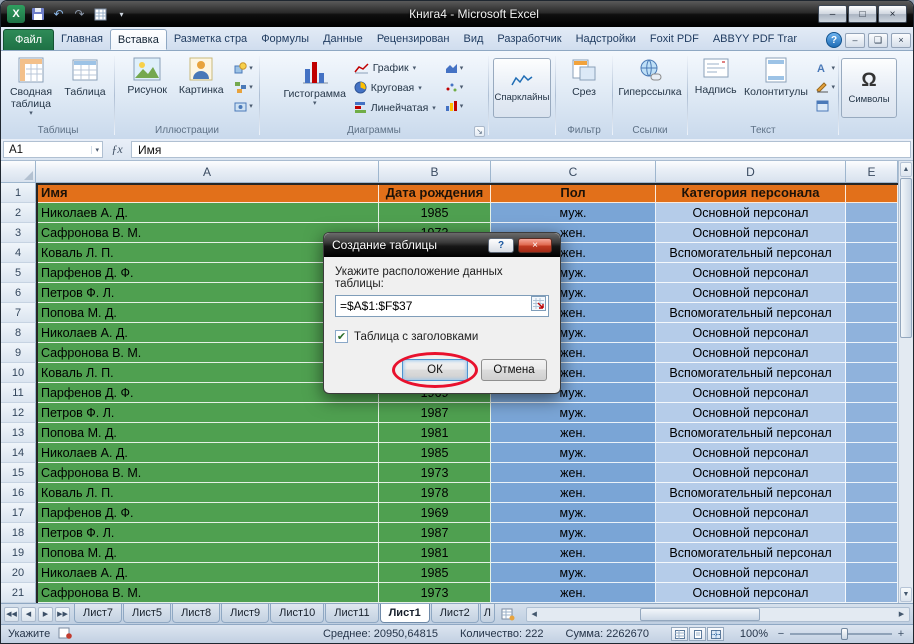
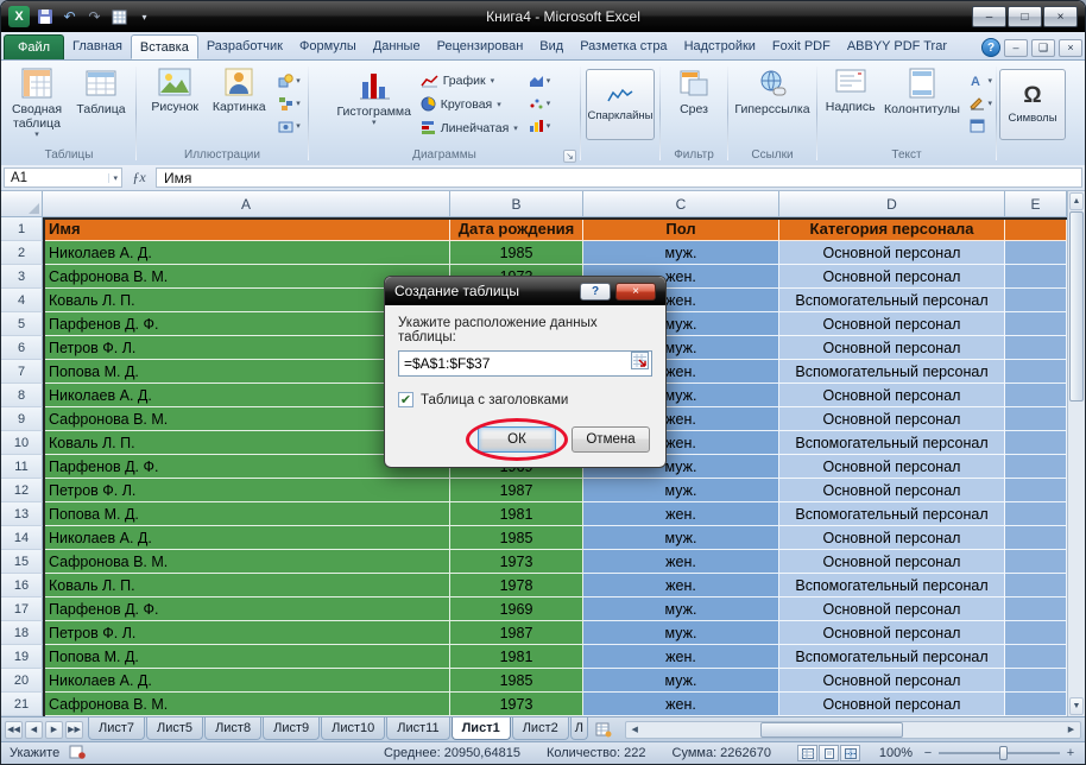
  X
  ↶
  ↷
  ▾
  Книга4 - Microsoft Excel
  –
  □
  ×
  Файл
  Главная
  Вставка
- Разметка стра
+ Разработчик
  Формулы
  Данные
  Рецензирован
  Вид
- Разработчик
+ Разметка стра
  Надстройки
  Foxit PDF
  ABBYY PDF Trar
  ?
  –
  ❑
  ×
  Сводная таблица
  Таблица
  Таблицы
  Рисунок
  Картинка
  Иллюстрации
  Гистограмма
  График
  Круговая
  Линейчатая
  Диаграммы
  ↘
  Спарклайны
  Срез
  Фильтр
  Гиперссылка
  Ссылки
  Надпись
  Колонтитулы
  А
  Текст
  Ω
  Символы
  A1
  ƒx
  Имя
  A
  B
  C
  D
  E
  1
  Имя
  Дата рождения
  Пол
  Категория персонала
  2
  Николаев А. Д.
  1985
  муж.
  Основной персонал
  3
  Сафронова В. М.
  жен.
  Основной персонал
  4
  Коваль Л. П.
  жен.
  Вспомогательный персонал
  5
  Парфенов Д. Ф.
  муж.
  Основной персонал
  6
  Петров Ф. Л.
  муж.
  Основной персонал
  7
  Попова М. Д.
  жен.
  Вспомогательный персонал
  8
  Николаев А. Д.
  муж.
  Основной персонал
  9
  Сафронова В. М.
  жен.
  Основной персонал
  10
  Коваль Л. П.
  жен.
  Вспомогательный персонал
  11
  Парфенов Д. Ф.
  муж.
  Основной персонал
  12
  Петров Ф. Л.
  1987
  муж.
  Основной персонал
  13
  Попова М. Д.
  1981
  жен.
  Вспомогательный персонал
  14
  Николаев А. Д.
  1985
  муж.
  Основной персонал
  15
  Сафронова В. М.
  1973
  жен.
  Основной персонал
  16
  Коваль Л. П.
  1978
  жен.
  Вспомогательный персонал
  17
  Парфенов Д. Ф.
  1969
  муж.
  Основной персонал
  18
  Петров Ф. Л.
  1987
  муж.
  Основной персонал
  19
  Попова М. Д.
  1981
  жен.
  Вспомогательный персонал
  20
  Николаев А. Д.
  1985
  муж.
  Основной персонал
  21
  Сафронова В. М.
  1973
  жен.
  Основной персонал
  Лист7
  Лист5
  Лист8
  Лист9
  Лист10
  Лист11
  Лист1
  Лист2
  Л
  Укажите
  Среднее: 20950,64815
  Количество: 222
  Сумма: 2262670
  100%
  −
  +
  Создание таблицы
  ?
  ×
  Укажите расположение данных таблицы:
  =$A$1:$F$37
  ✔
  Таблица с заголовками
  ОК
  Отмена
